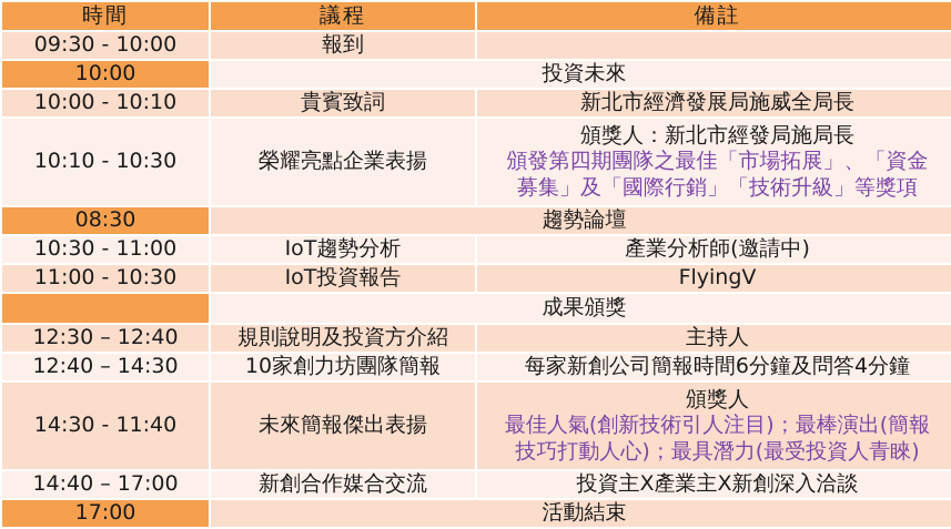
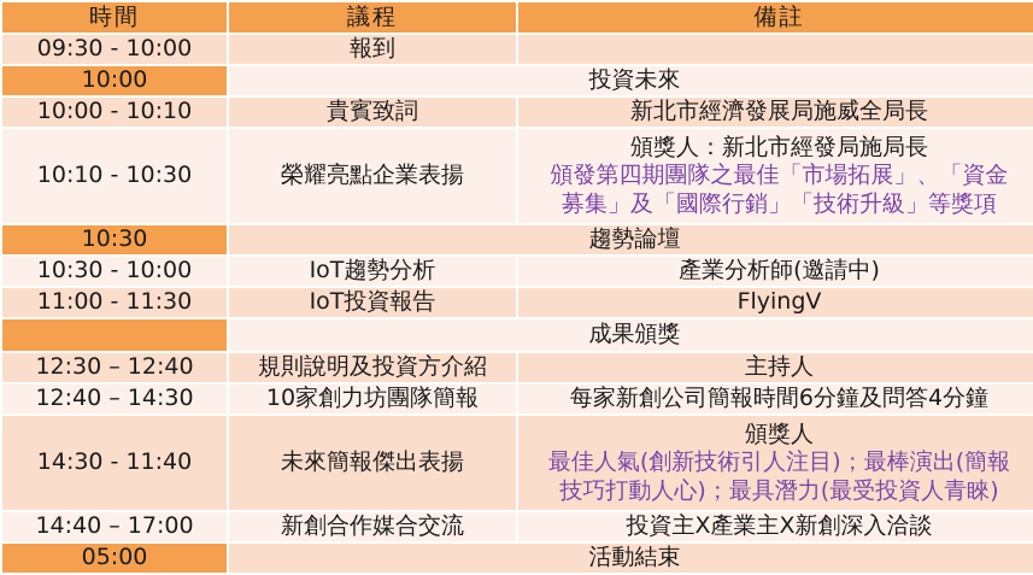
  時間	議程	備註
  09:30 - 10:00	報到
  10:00	投資未來
  10:00 - 10:10	貴賓致詞	新北市經濟發展局施威全局長
  10:10 - 10:30	榮耀亮點企業表揚	頒獎人：新北市經發局施局長 頒發第四期團隊之最佳「市場拓展」、「資金 募集」及「國際行銷」「技術升級」等獎項
- 08:30	趨勢論壇
+ 10:30	趨勢論壇
- 10:30 - 11:00	IoT趨勢分析	產業分析師(邀請中)
+ 10:30 - 10:00	IoT趨勢分析	產業分析師(邀請中)
- 11:00 - 10:30	IoT投資報告	FlyingV
+ 11:00 - 11:30	IoT投資報告	FlyingV
  	成果頒獎
  12:30 – 12:40	規則說明及投資方介紹	主持人
  12:40 – 14:30	10家創力坊團隊簡報	每家新創公司簡報時間6分鐘及問答4分鐘
  14:30 - 11:40	未來簡報傑出表揚	頒獎人 最佳人氣(創新技術引人注目)；最棒演出(簡報 技巧打動人心)；最具潛力(最受投資人青睞)
  14:40 – 17:00	新創合作媒合交流	投資主X產業主X新創深入洽談
- 17:00	活動結束
+ 05:00	活動結束
